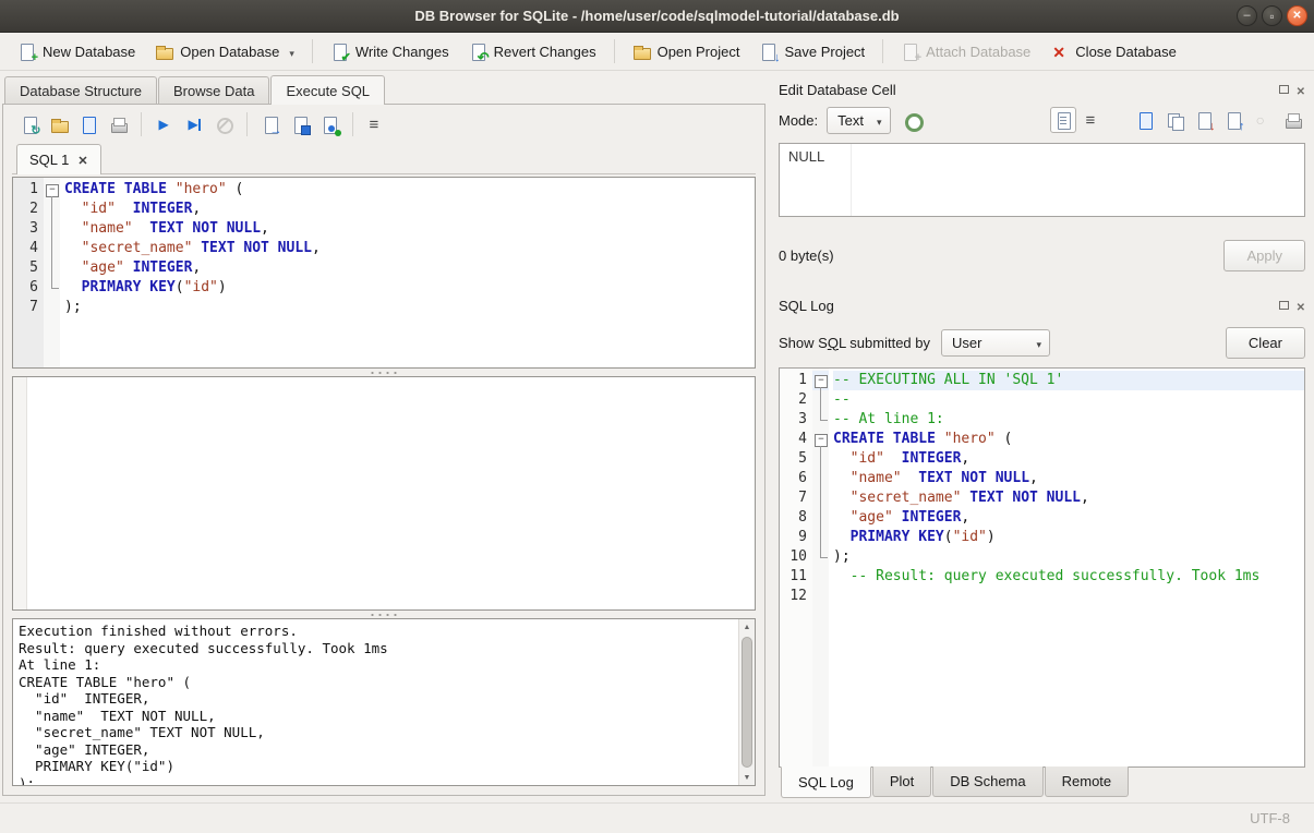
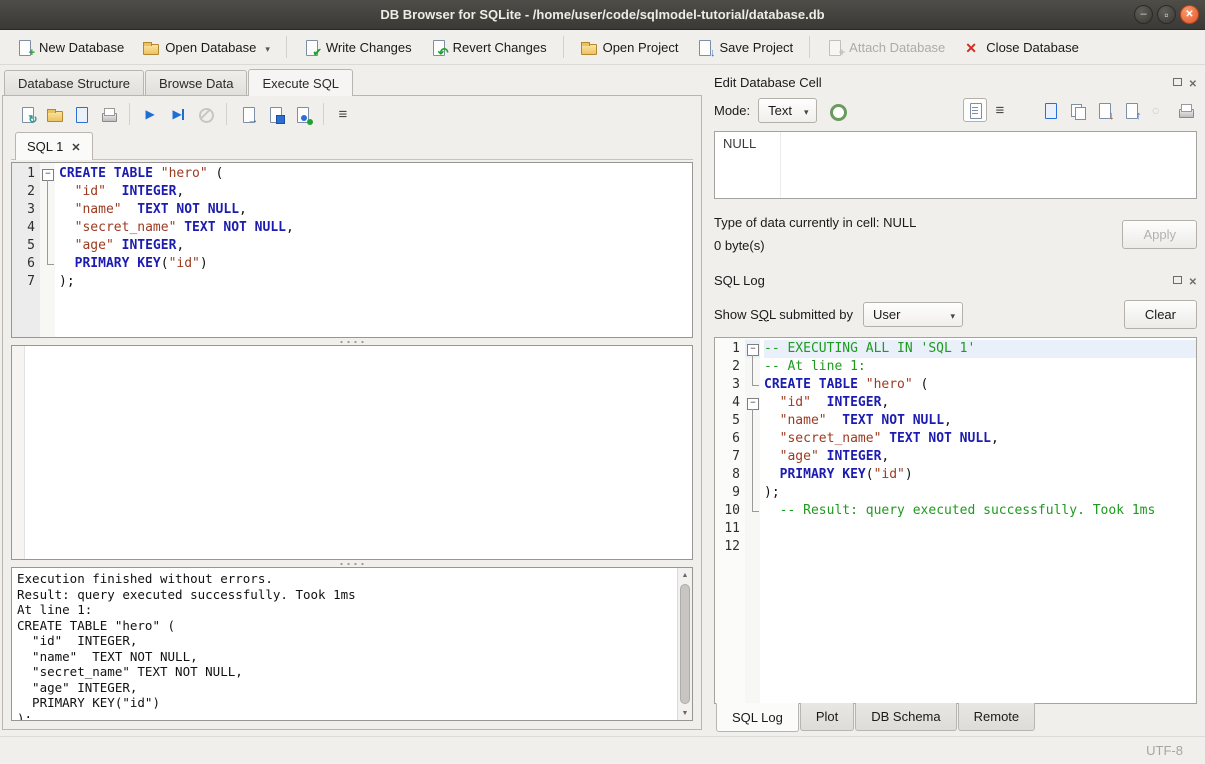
  DB Browser for SQLite - /home/user/code/sqlmodel-tutorial/database.db
  New Database
  Open Database
  Write Changes
  Revert Changes
  Open Project
  Save Project
  Attach Database
  Close Database
  Database Structure
  Browse Data
  Execute SQL
  SQL 1
  1
  2
  3
  4
  5
  6
  7
  CREATE TABLE "hero" (
  "id" INTEGER,
  "name" TEXT NOT NULL,
  "secret_name" TEXT NOT NULL,
  "age" INTEGER,
  PRIMARY KEY("id")
  );
  Execution finished without errors.
  Result: query executed successfully. Took 1ms
  At line 1:
  CREATE TABLE "hero" (
  "id" INTEGER,
  "name" TEXT NOT NULL,
  "secret_name" TEXT NOT NULL,
  "age" INTEGER,
  PRIMARY KEY("id")
  );
  Edit Database Cell
  Mode:
  Text
  NULL
+ Type of data currently in cell: NULL
  0 byte(s)
  Apply
  SQL Log
  Show SQL submitted by
  User
  Clear
  1
  2
  3
  4
  5
  6
  7
  8
  9
  10
  11
  12
  -- EXECUTING ALL IN 'SQL 1'
- --
  -- At line 1:
  CREATE TABLE "hero" (
  "id" INTEGER,
  "name" TEXT NOT NULL,
  "secret_name" TEXT NOT NULL,
  "age" INTEGER,
  PRIMARY KEY("id")
  );
  -- Result: query executed successfully. Took 1ms
  SQL Log
  Plot
  DB Schema
  Remote
  UTF-8
